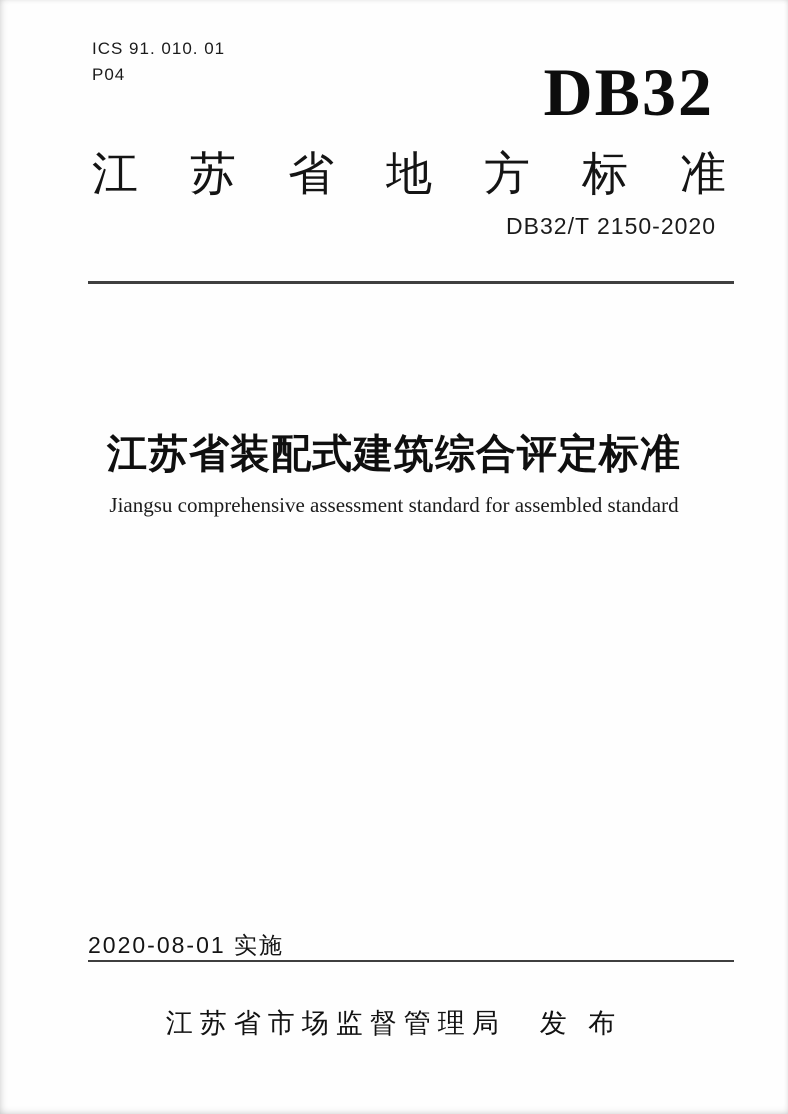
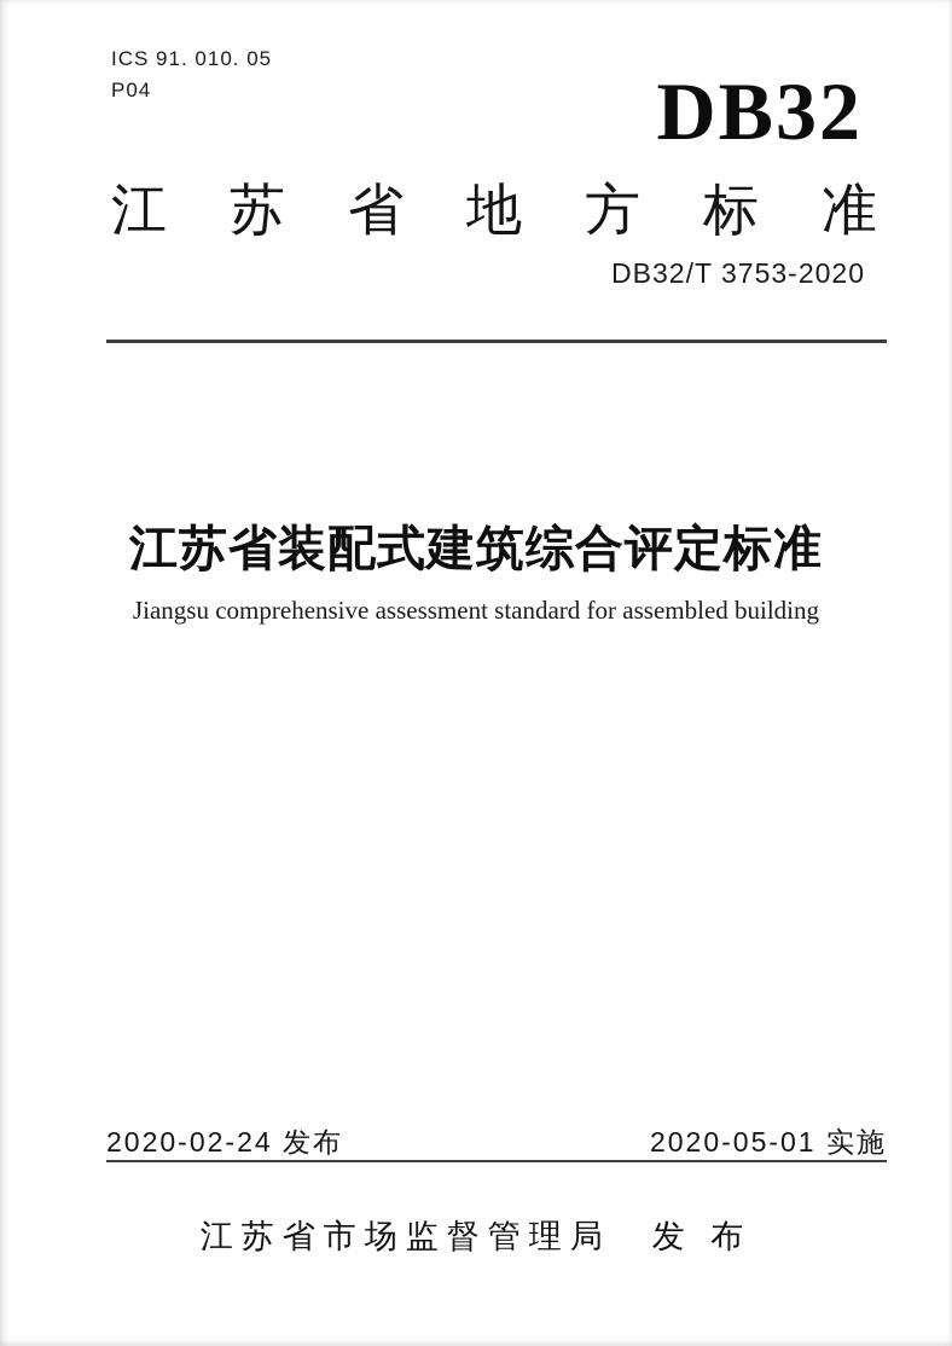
- ICS 91. 010. 01
+ ICS 91. 010. 05
  P04
  DB32
  江苏省地方标准
- DB32/T 2150-2020
+ DB32/T 3753-2020
  江苏省装配式建筑综合评定标准
- Jiangsu comprehensive assessment standard for assembled standard
+ Jiangsu comprehensive assessment standard for assembled building
+ 2020-02-24 发布
- 2020-08-01 实施
+ 2020-05-01 实施
  江苏省市场监督管理局 发 布
